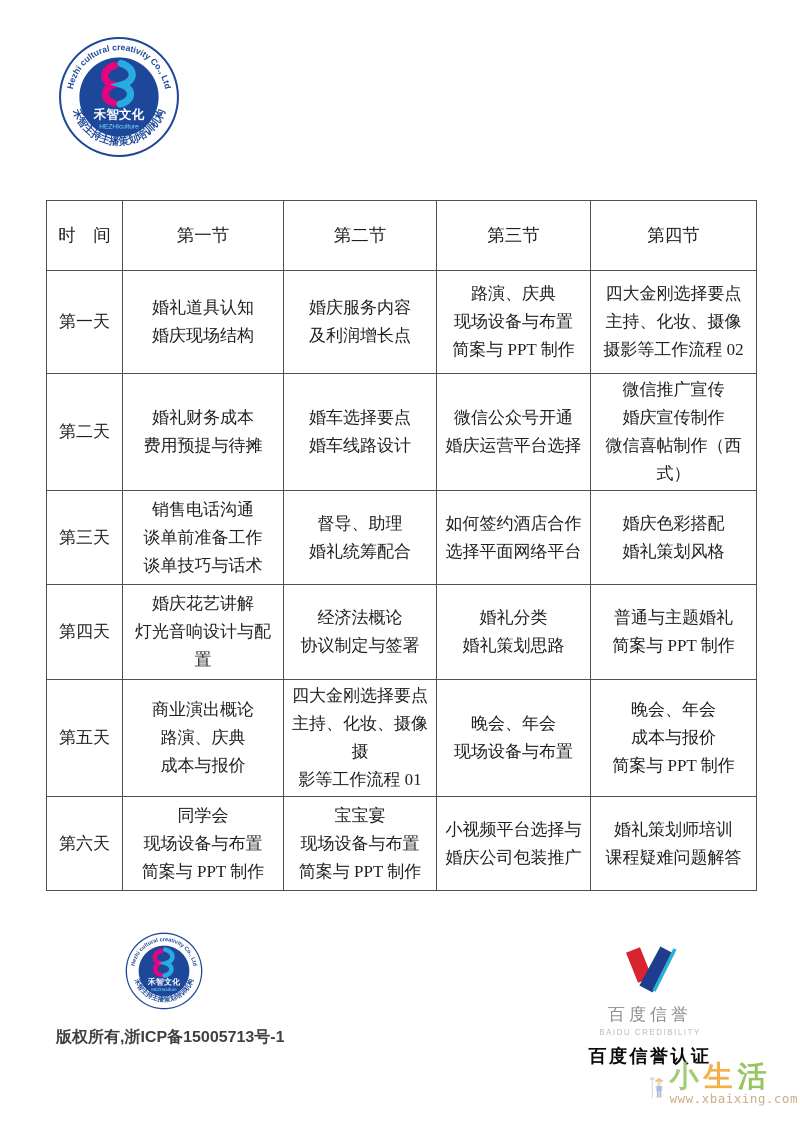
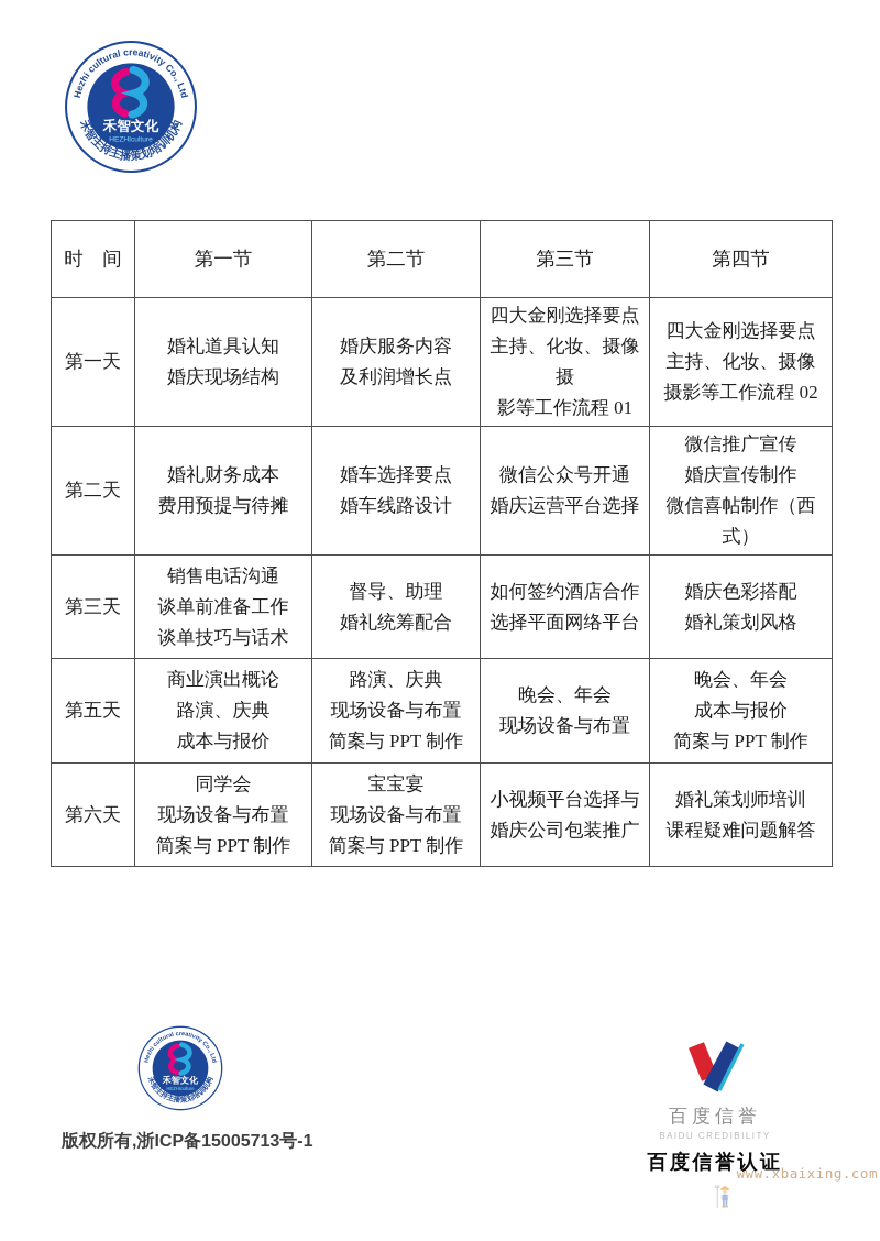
  时 间	第一节	第二节	第三节	第四节
- 第一天	婚礼道具认知 婚庆现场结构	婚庆服务内容 及利润增长点	路演、庆典 现场设备与布置 简案与 PPT 制作	四大金刚选择要点 主持、化妆、摄像 摄影等工作流程 02
+ 第一天	婚礼道具认知 婚庆现场结构	婚庆服务内容 及利润增长点	四大金刚选择要点 主持、化妆、摄像摄 影等工作流程 01	四大金刚选择要点 主持、化妆、摄像 摄影等工作流程 02
  第二天	婚礼财务成本 费用预提与待摊	婚车选择要点 婚车线路设计	微信公众号开通 婚庆运营平台选择	微信推广宣传 婚庆宣传制作 微信喜帖制作（西式）
  第三天	销售电话沟通 谈单前准备工作 谈单技巧与话术	督导、助理 婚礼统筹配合	如何签约酒店合作 选择平面网络平台	婚庆色彩搭配 婚礼策划风格
- 第四天	婚庆花艺讲解 灯光音响设计与配置	经济法概论 协议制定与签署	婚礼分类 婚礼策划思路	普通与主题婚礼 简案与 PPT 制作
- 第五天	商业演出概论 路演、庆典 成本与报价	四大金刚选择要点 主持、化妆、摄像摄 影等工作流程 01	晚会、年会 现场设备与布置	晚会、年会 成本与报价 简案与 PPT 制作
+ 第五天	商业演出概论 路演、庆典 成本与报价	路演、庆典 现场设备与布置 简案与 PPT 制作	晚会、年会 现场设备与布置	晚会、年会 成本与报价 简案与 PPT 制作
  第六天	同学会 现场设备与布置 简案与 PPT 制作	宝宝宴 现场设备与布置 简案与 PPT 制作	小视频平台选择与 婚庆公司包装推广	婚礼策划师培训 课程疑难问题解答
  版权所有,浙ICP备15005713号-1
  百度信誉
  BAIDU CREDIBILITY
  百度信誉认证
- 小
- 生
- 活
  www.xbaixing.com
